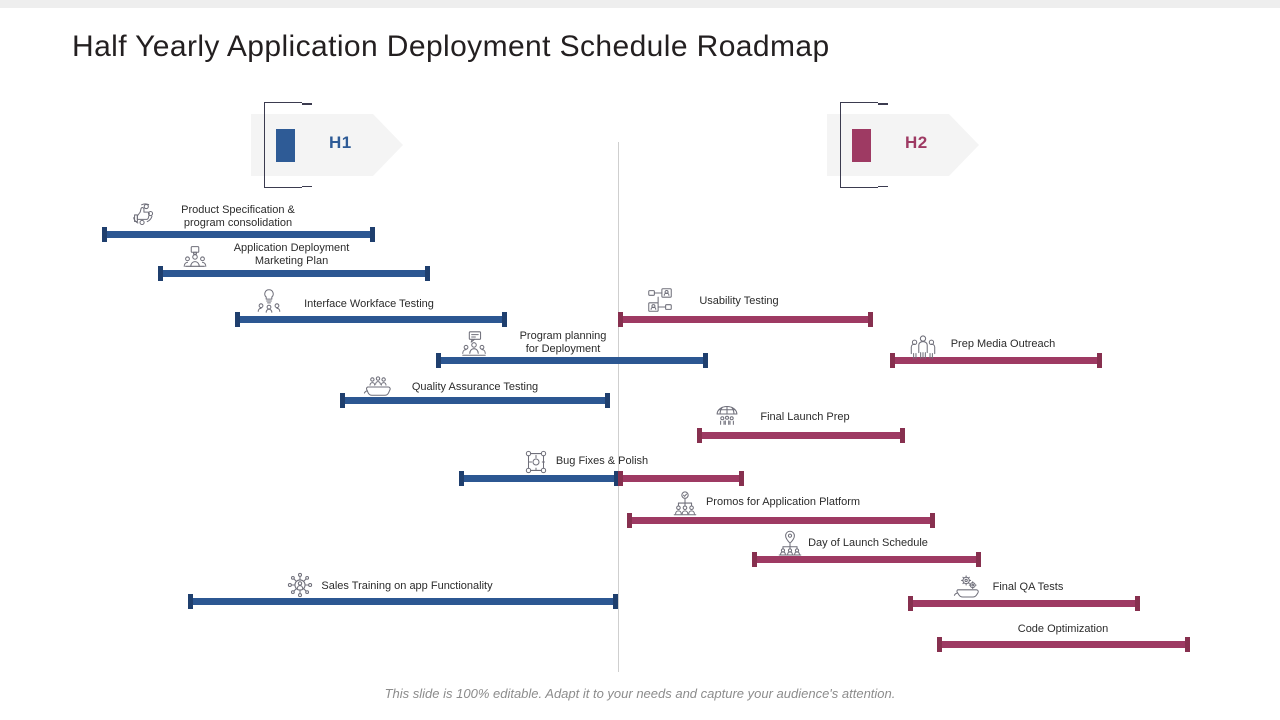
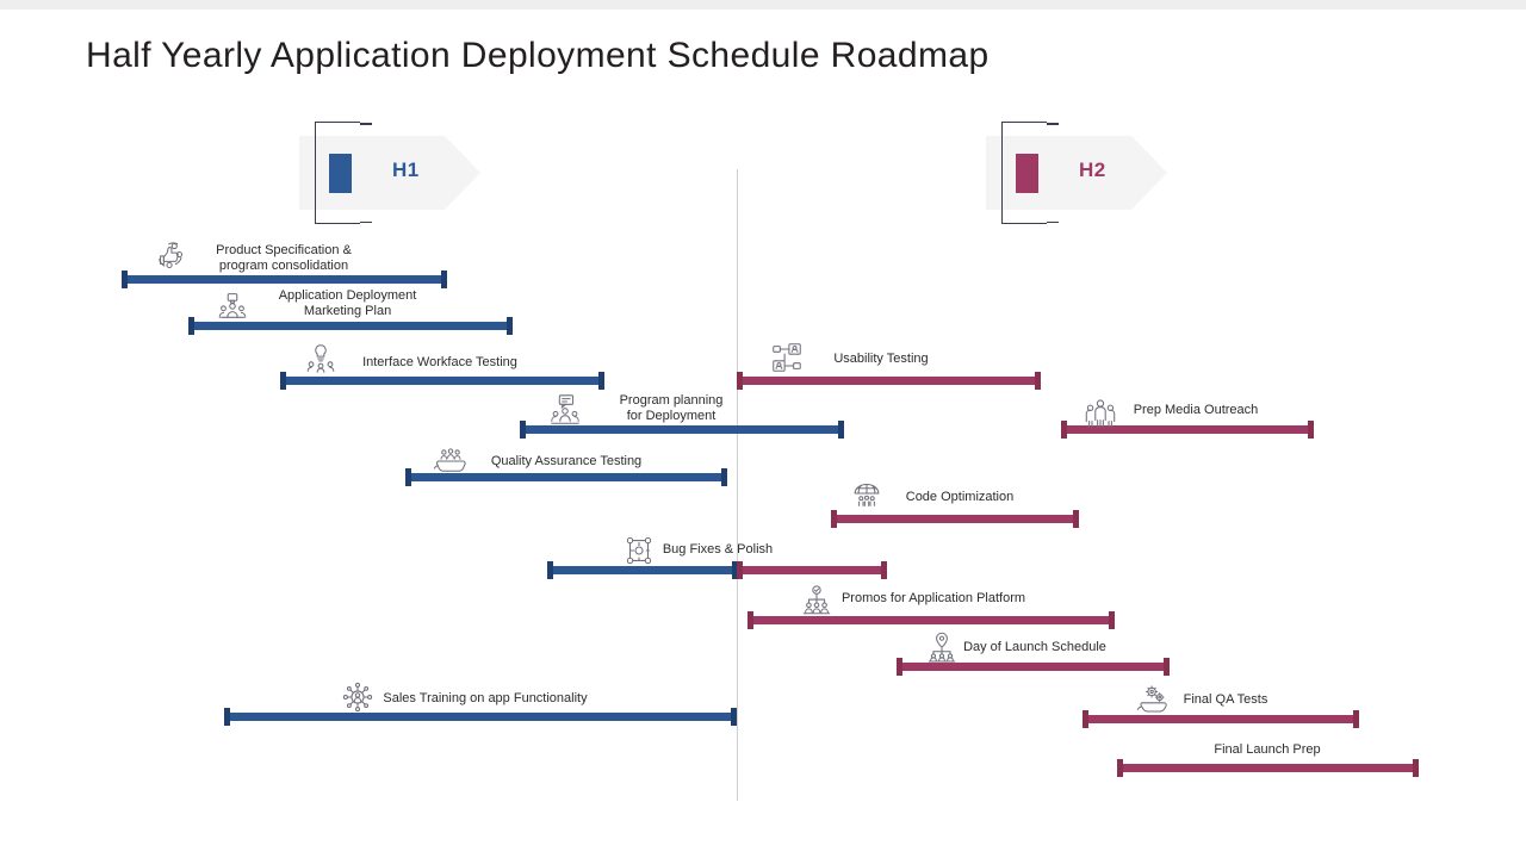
  Half Yearly Application Deployment Schedule Roadmap
  H1
  H2
  Product Specification &
  program consolidation
  Application Deployment
  Marketing Plan
  Interface Workface Testing
  Usability Testing
  Program planning
  for Deployment
  Prep Media Outreach
  Quality Assurance Testing
- Final Launch Prep
+ Code Optimization
  Bug Fixes & Polish
  Promos for Application Platform
  Day of Launch Schedule
  Final QA Tests
  Sales Training on app Functionality
- Code Optimization
+ Final Launch Prep
- This slide is 100% editable. Adapt it to your needs and capture your audience's attention.
